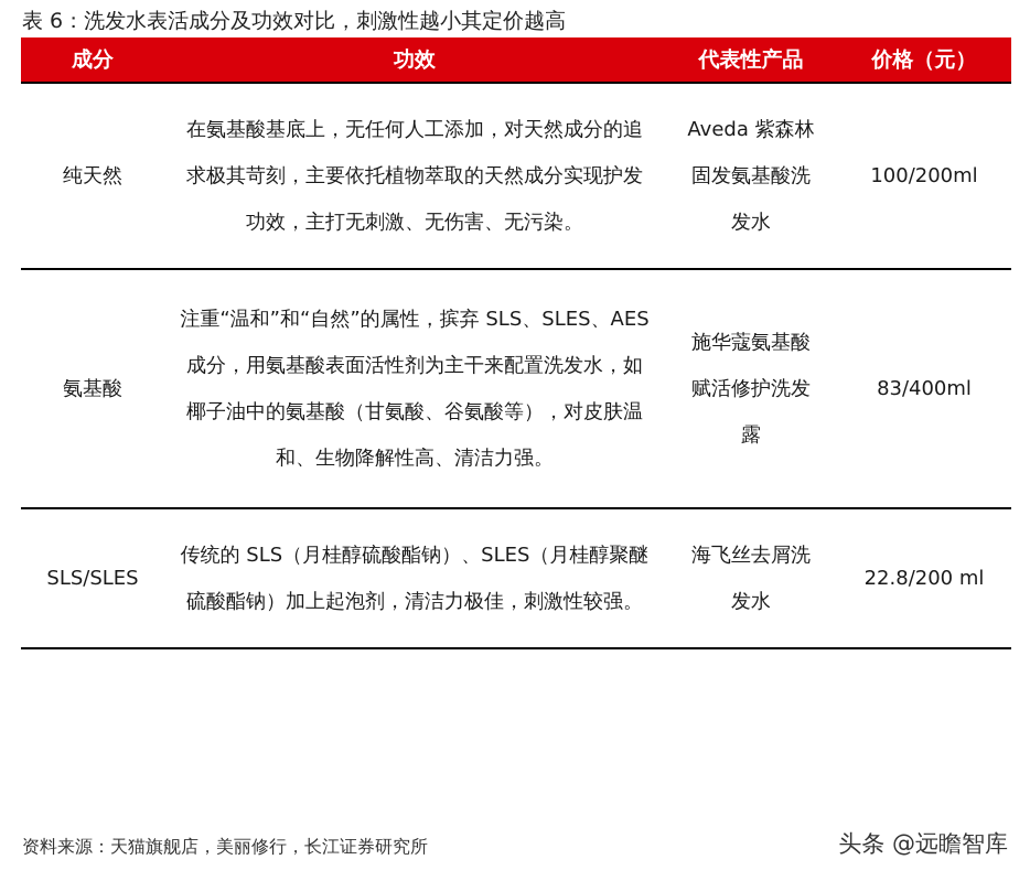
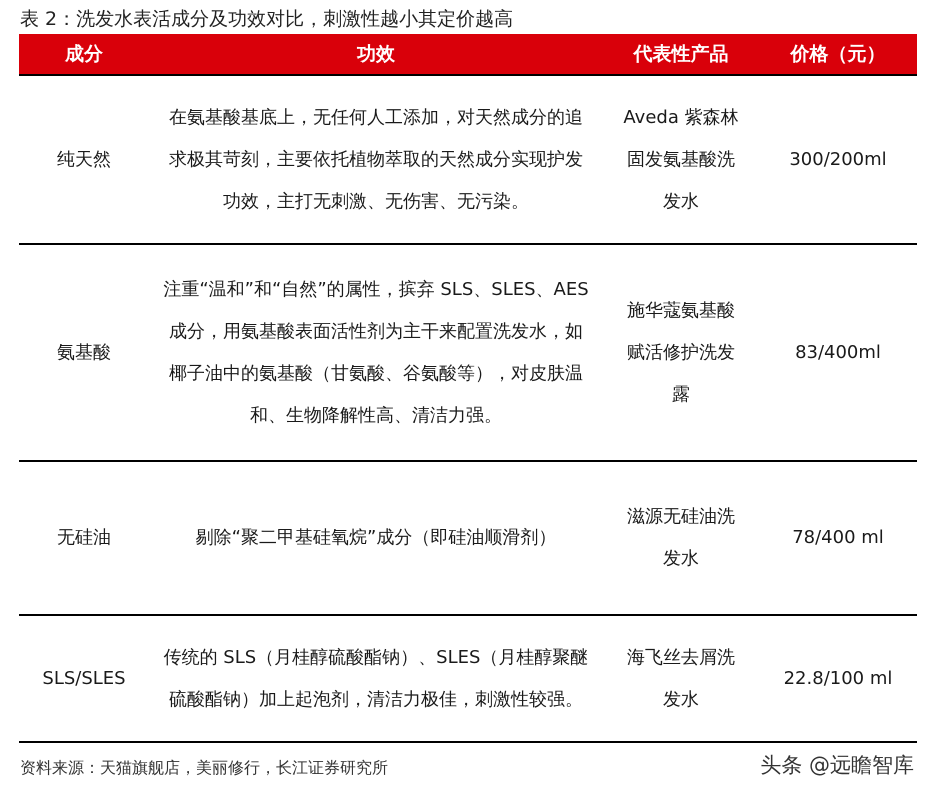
- 表 6：洗发水表活成分及功效对比，刺激性越小其定价越高
+ 表 2：洗发水表活成分及功效对比，刺激性越小其定价越高
  成分	功效	代表性产品	价格（元）
- 纯天然	在氨基酸基底上，无任何人工添加，对天然成分的追求极其苛刻，主要依托植物萃取的天然成分实现护发功效，主打无刺激、无伤害、无污染。	Aveda 紫森林固发氨基酸洗发水	100/200ml
+ 纯天然	在氨基酸基底上，无任何人工添加，对天然成分的追求极其苛刻，主要依托植物萃取的天然成分实现护发功效，主打无刺激、无伤害、无污染。	Aveda 紫森林固发氨基酸洗发水	300/200ml
  氨基酸	注重“温和”和“自然”的属性，摈弃 SLS、SLES、AES 成分，用氨基酸表面活性剂为主干来配置洗发水，如椰子油中的氨基酸（甘氨酸、谷氨酸等），对皮肤温和、生物降解性高、清洁力强。	施华蔻氨基酸赋活修护洗发露	83/400ml
+ 无硅油	剔除“聚二甲基硅氧烷”成分（即硅油顺滑剂）	滋源无硅油洗发水	78/400 ml
- SLS/SLES	传统的 SLS（月桂醇硫酸酯钠）、SLES（月桂醇聚醚硫酸酯钠）加上起泡剂，清洁力极佳，刺激性较强。	海飞丝去屑洗发水	22.8/200 ml
+ SLS/SLES	传统的 SLS（月桂醇硫酸酯钠）、SLES（月桂醇聚醚硫酸酯钠）加上起泡剂，清洁力极佳，刺激性较强。	海飞丝去屑洗发水	22.8/100 ml
  资料来源：天猫旗舰店，美丽修行，长江证券研究所
  头条 @远瞻智库
